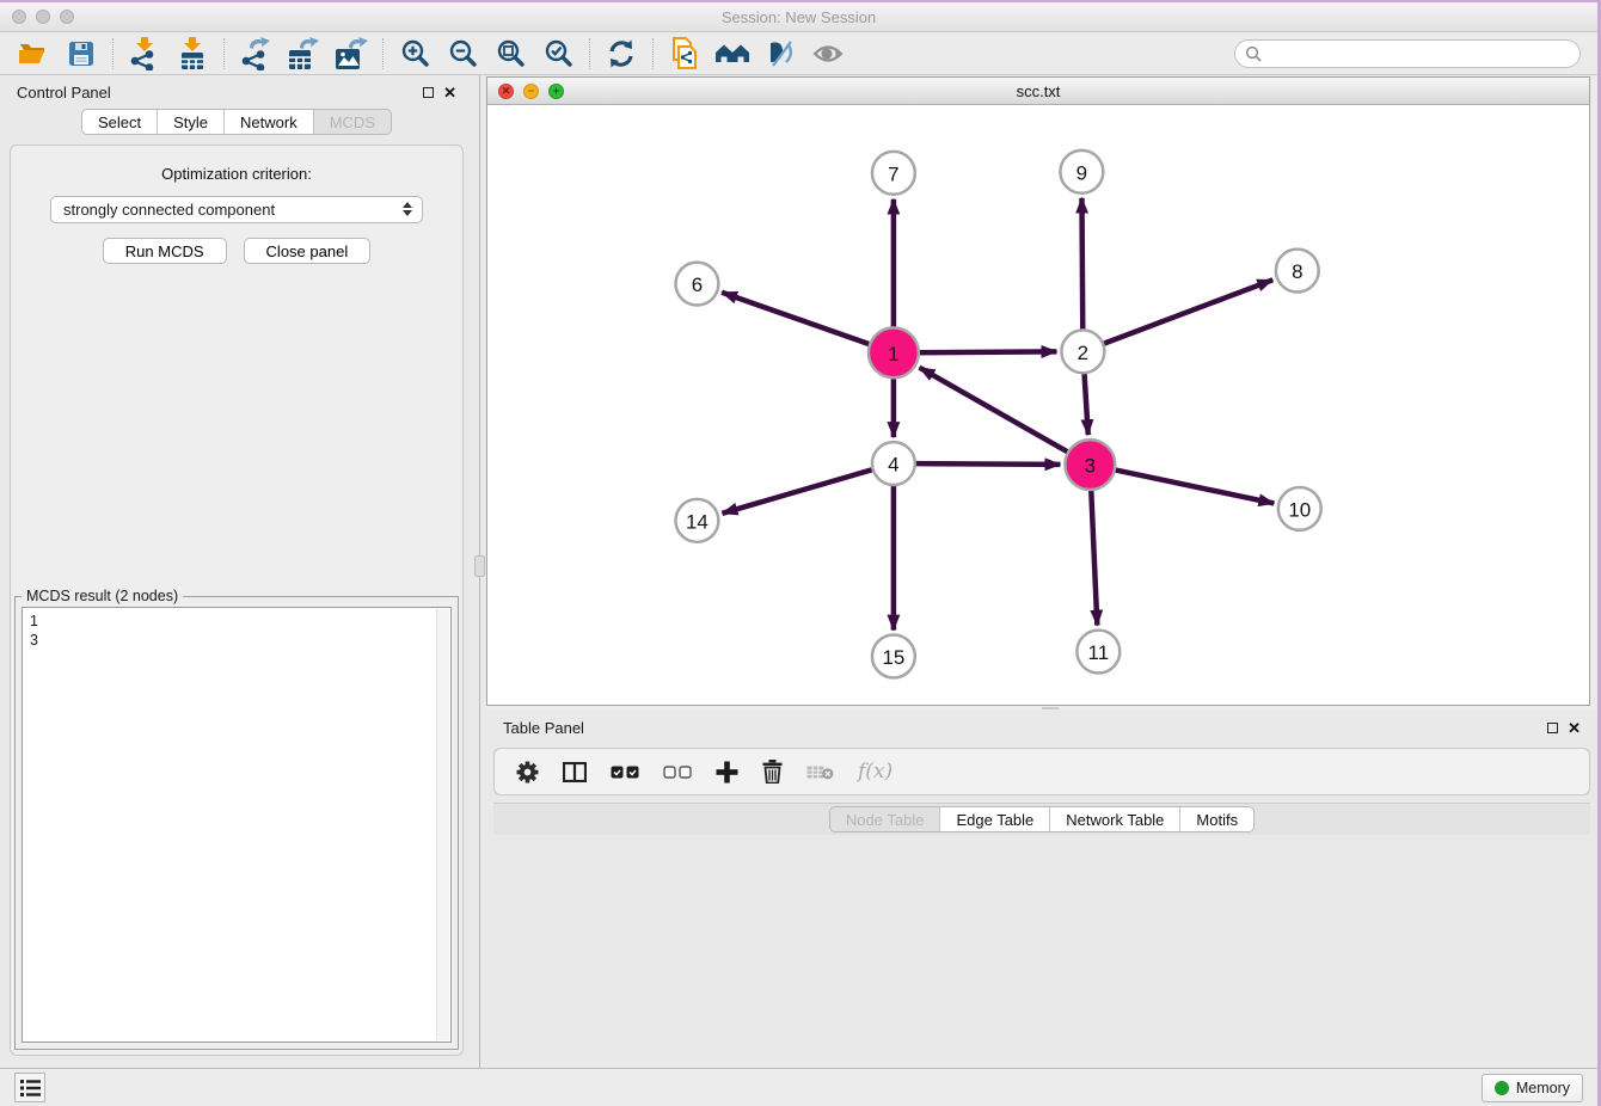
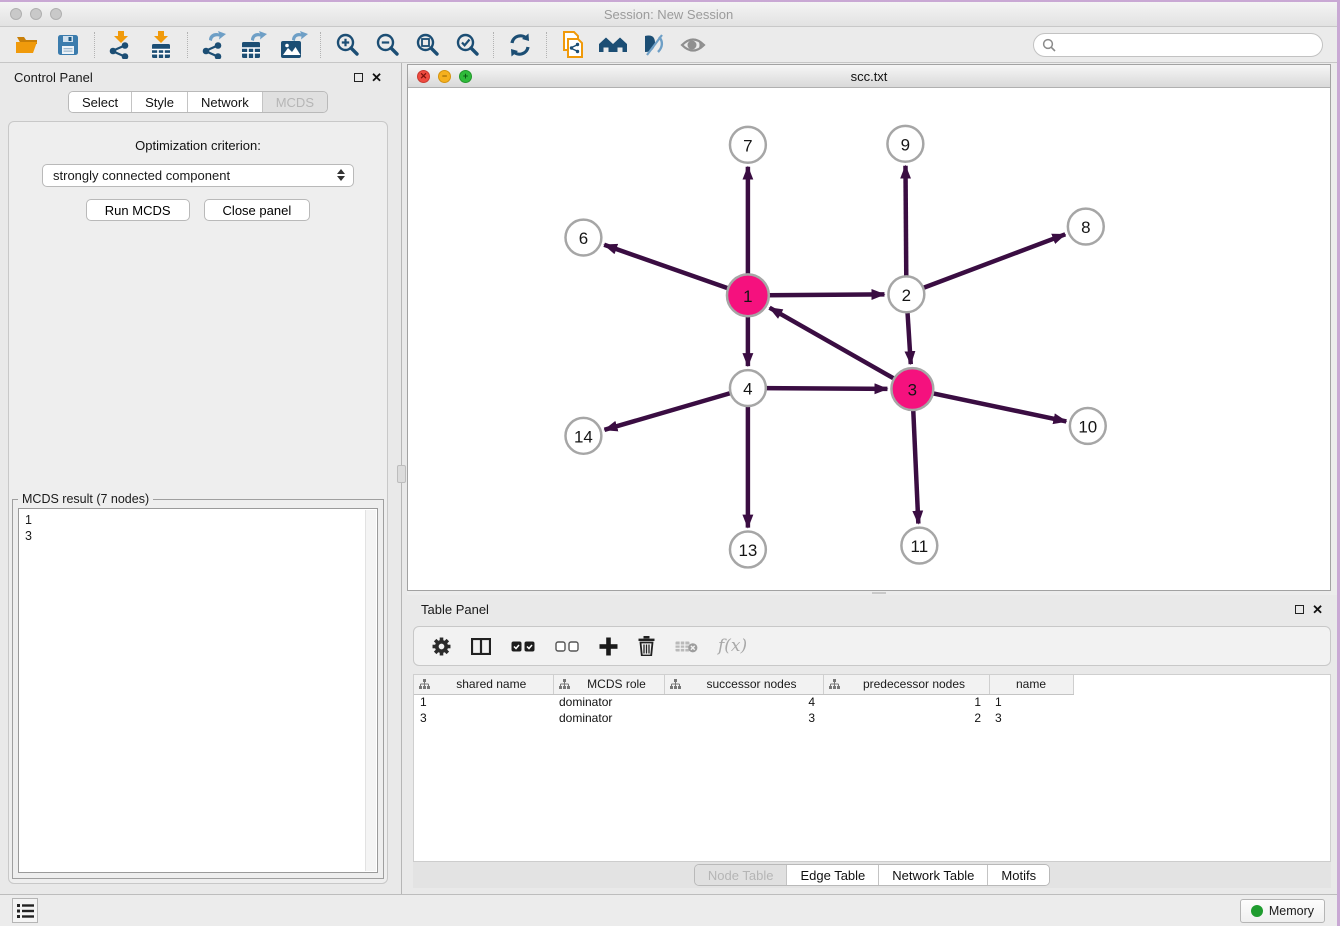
  Session: New Session
  Control Panel
  ✕
  Select
  Style
  Network
  MCDS
  Optimization criterion:
  strongly connected component
  Run MCDS
  Close panel
- MCDS result (2 nodes)
+ MCDS result (7 nodes)
  1
  3
  ✕
  −
  +
  scc.txt
  1
  2
  3
  4
  6
  7
  8
  9
  10
  11
  14
- 15
+ 13
  Table Panel
  ✕
  f(x)
+ shared name	MCDS role	successor nodes	predecessor nodes	name
+ 1	dominator	4	1	1
+ 3	dominator	3	2	3
  Node Table
  Edge Table
  Network Table
  Motifs
  Memory
